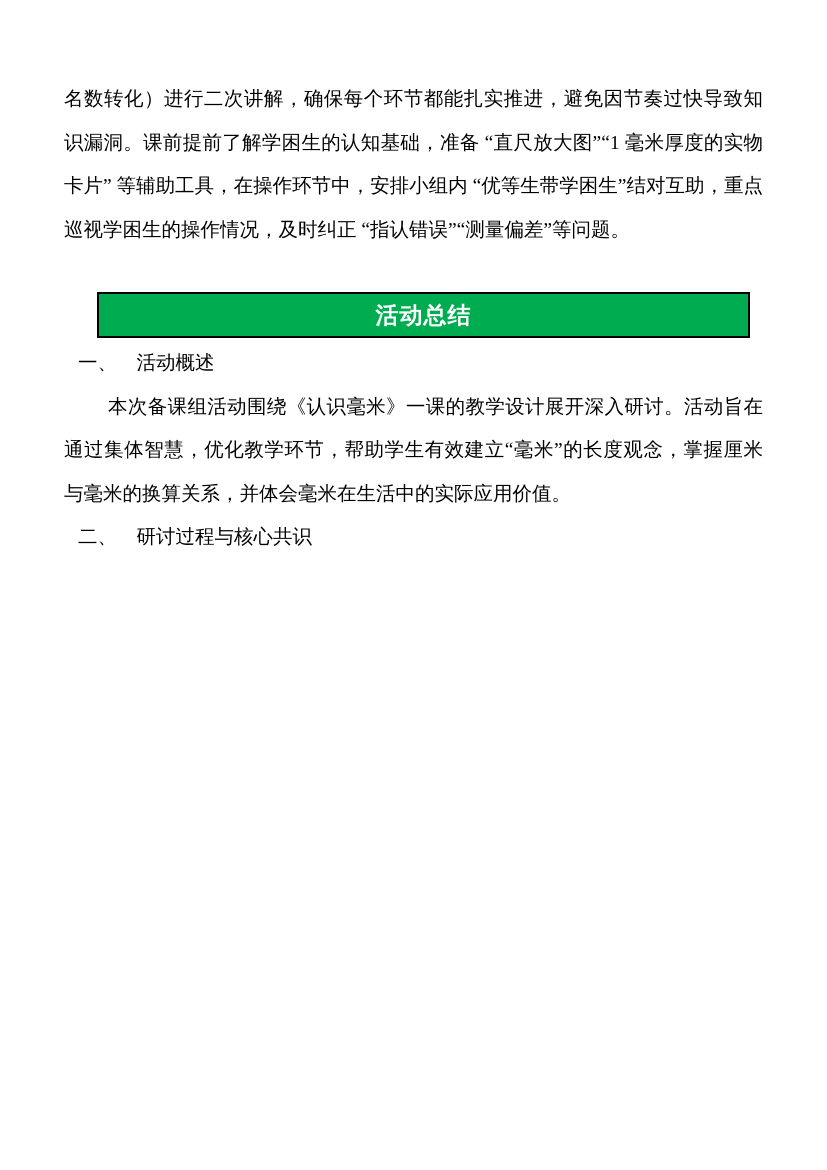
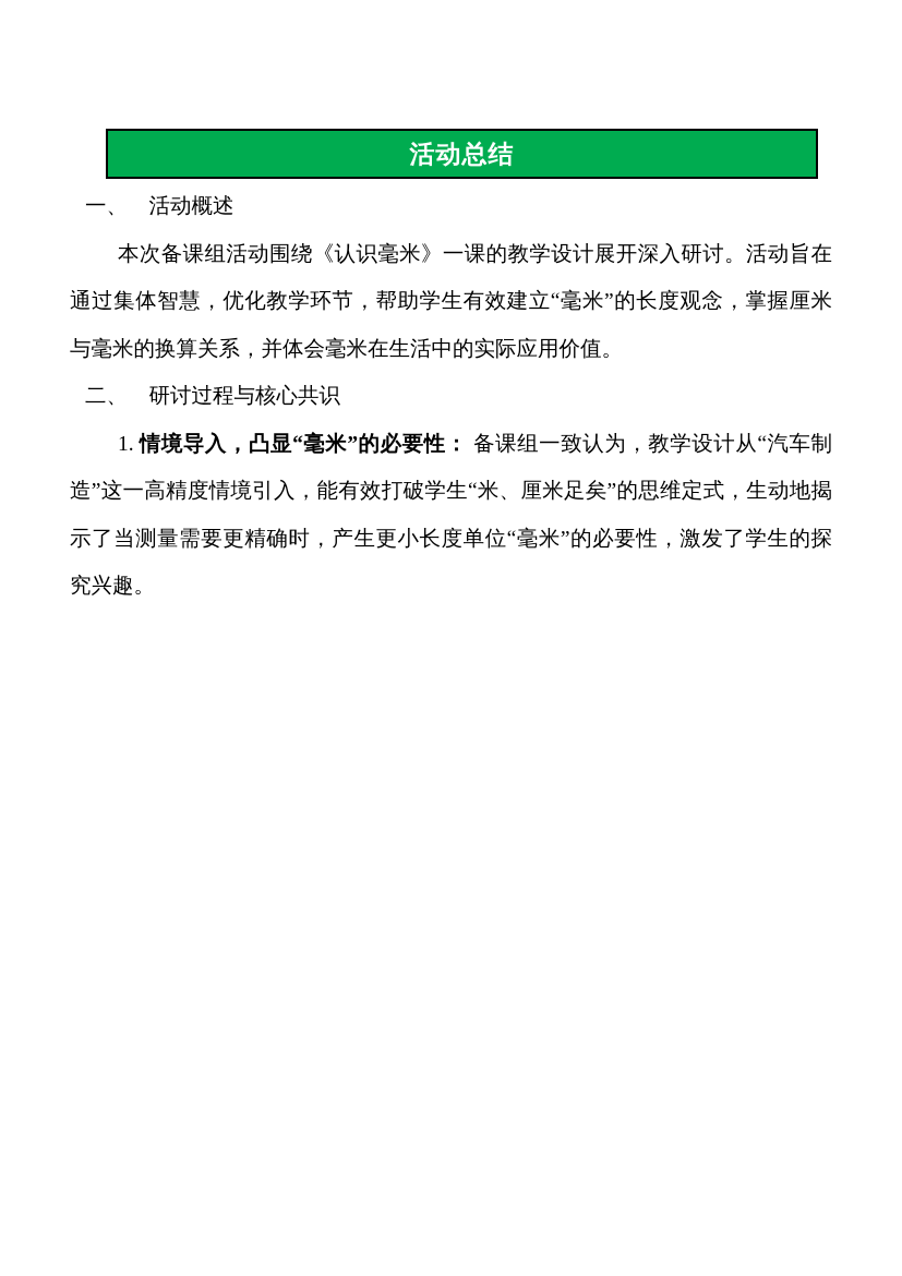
- 名数转化）进行二次讲解，确保每个环节都能扎实推进，避免因节奏过快导致知识漏洞。课前提前了解学困生的认知基础，准备 “直尺放大图”“1 毫米厚度的实物卡片” 等辅助工具，在操作环节中，安排小组内 “优等生带学困生”结对互助，重点巡视学困生的操作情况，及时纠正 “指认错误”“测量偏差”等问题。
  活动总结
  一、 活动概述
  本次备课组活动围绕《认识毫米》一课的教学设计展开深入研讨。活动旨在通过集体智慧，优化教学环节，帮助学生有效建立“毫米”的长度观念，掌握厘米与毫米的换算关系，并体会毫米在生活中的实际应用价值。
  二、 研讨过程与核心共识
+ 1. 情境导入，凸显“毫米”的必要性： 备课组一致认为，教学设计从“汽车制造”这一高精度情境引入，能有效打破学生“米、厘米足矣”的思维定式，生动地揭示了当测量需要更精确时，产生更小长度单位“毫米”的必要性，激发了学生的探究兴趣。
